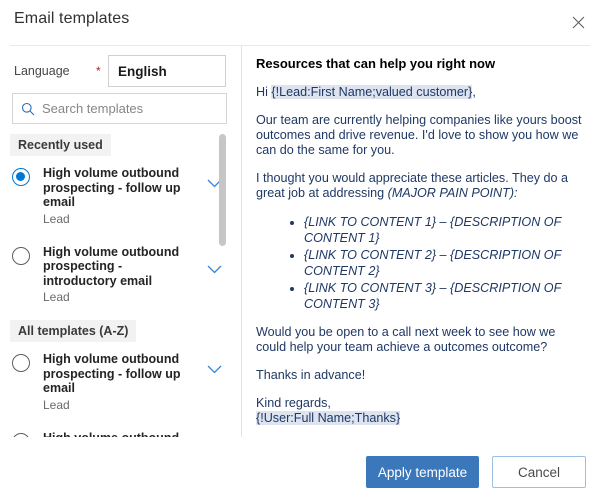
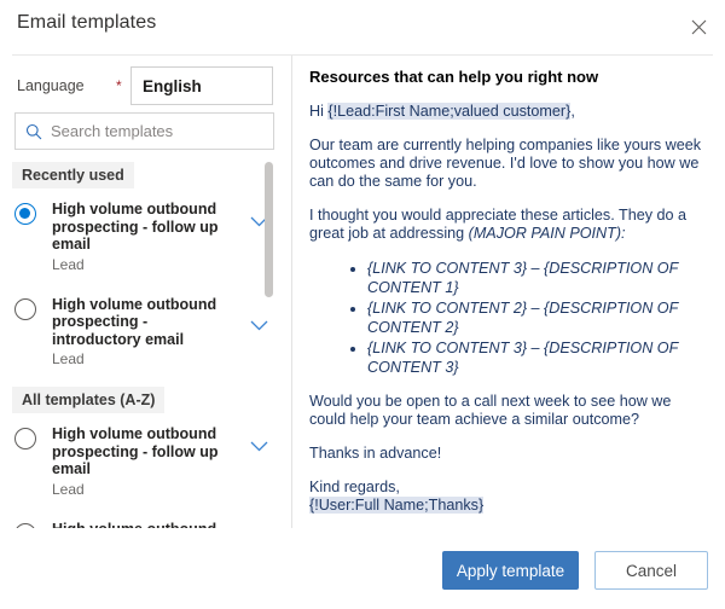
  Email templates
  Language
  *
  English
  Search templates
  Recently used
  High volume outbound prospecting - follow up email
  Lead
  High volume outbound prospecting - introductory email
  Lead
  All templates (A-Z)
  High volume outbound prospecting - follow up email
  Lead
  Resources that can help you right now
  Hi {!Lead:First Name;valued customer},
- Our team are currently helping companies like yours boost outcomes and drive revenue. I'd love to show you how we can do the same for you.
+ Our team are currently helping companies like yours week outcomes and drive revenue. I'd love to show you how we can do the same for you.
  I thought you would appreciate these articles. They do a great job at addressing (MAJOR PAIN POINT):
- {LINK TO CONTENT 1} – {DESCRIPTION OF CONTENT 1}
+ {LINK TO CONTENT 3} – {DESCRIPTION OF CONTENT 1}
  {LINK TO CONTENT 2} – {DESCRIPTION OF CONTENT 2}
  {LINK TO CONTENT 3} – {DESCRIPTION OF CONTENT 3}
- Would you be open to a call next week to see how we could help your team achieve a outcomes outcome?
+ Would you be open to a call next week to see how we could help your team achieve a similar outcome?
  Thanks in advance!
  Kind regards,
  {!User:Full Name;Thanks}
  Apply template
  Cancel
